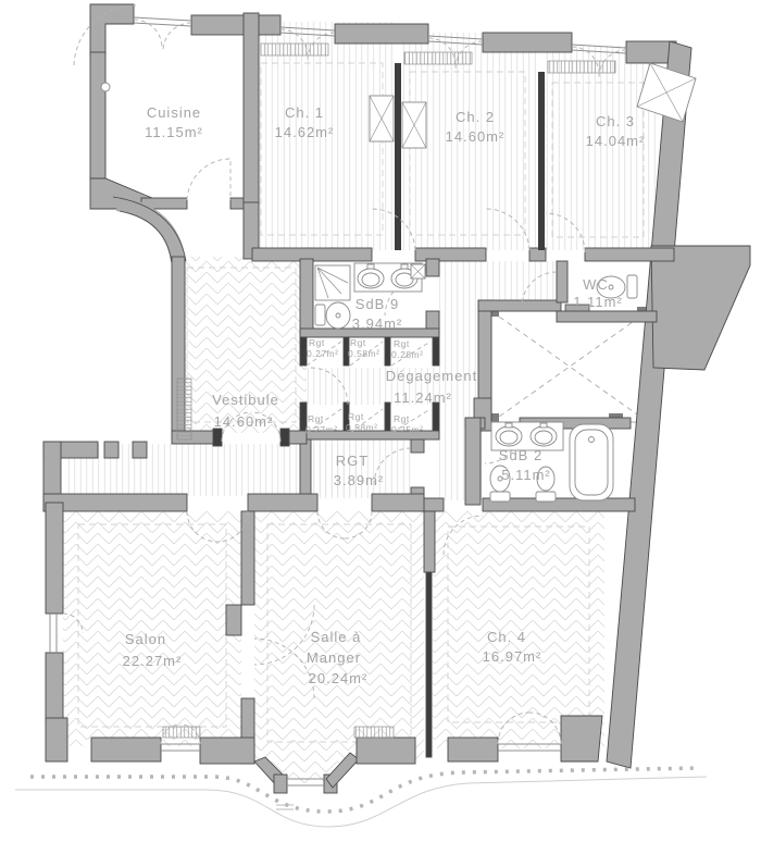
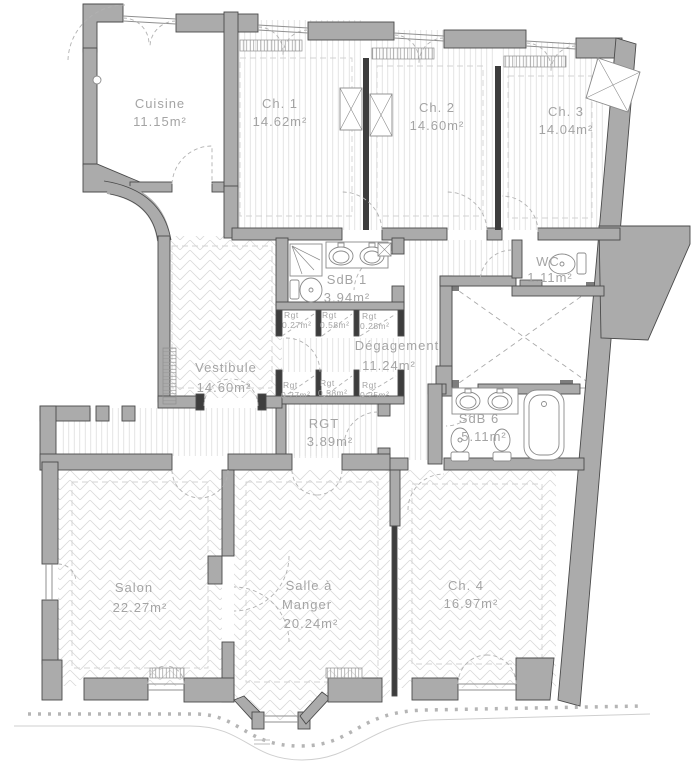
  Cuisine
  11.15m²
  Ch. 1
  14.62m²
  Ch. 2
  14.60m²
  Ch. 3
  14.04m²
- SdB 9
+ SdB 1
  3.94m²
  WC
  1.11m²
  Dégagement
  11.24m²
  Vestibule
  14.60m²
  RGT
  3.89m²
- SdB 2
+ SdB 6
  5.11m²
  Salon
  22.27m²
  Salle à
  Manger
  20.24m²
  Ch. 4
  16.97m²
  Rgt
  0.27m²
  Rgt
  0.58m²
  Rgt
  0.28m²
  Rgt
  0.27m²
  Rgt
  0.58m²
  Rgt
  0.25m²
